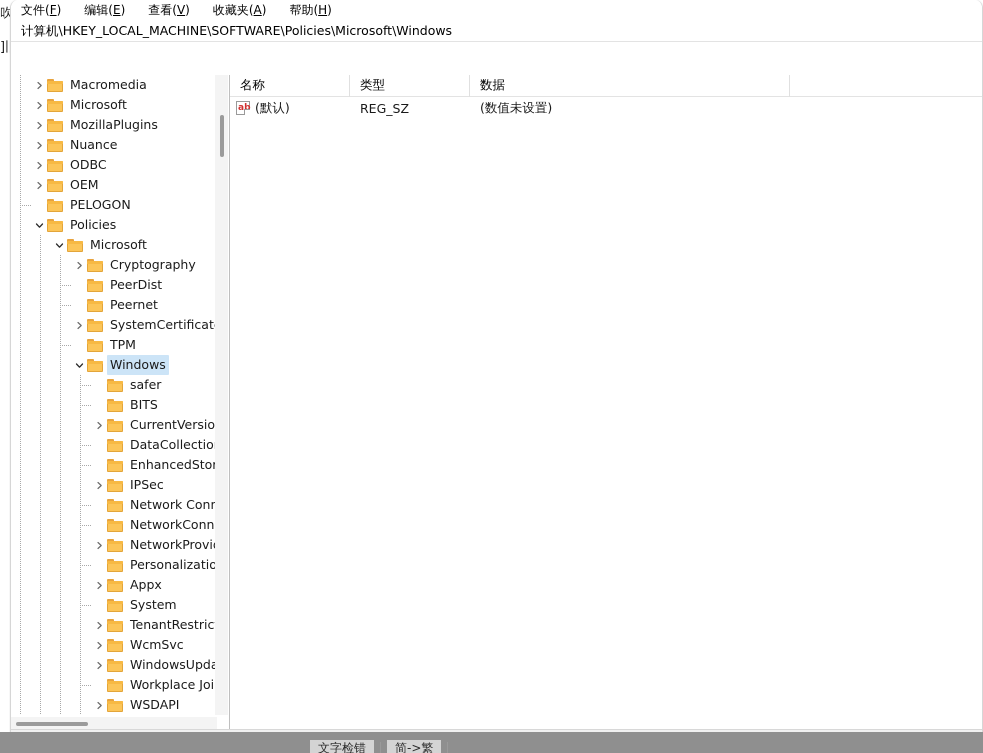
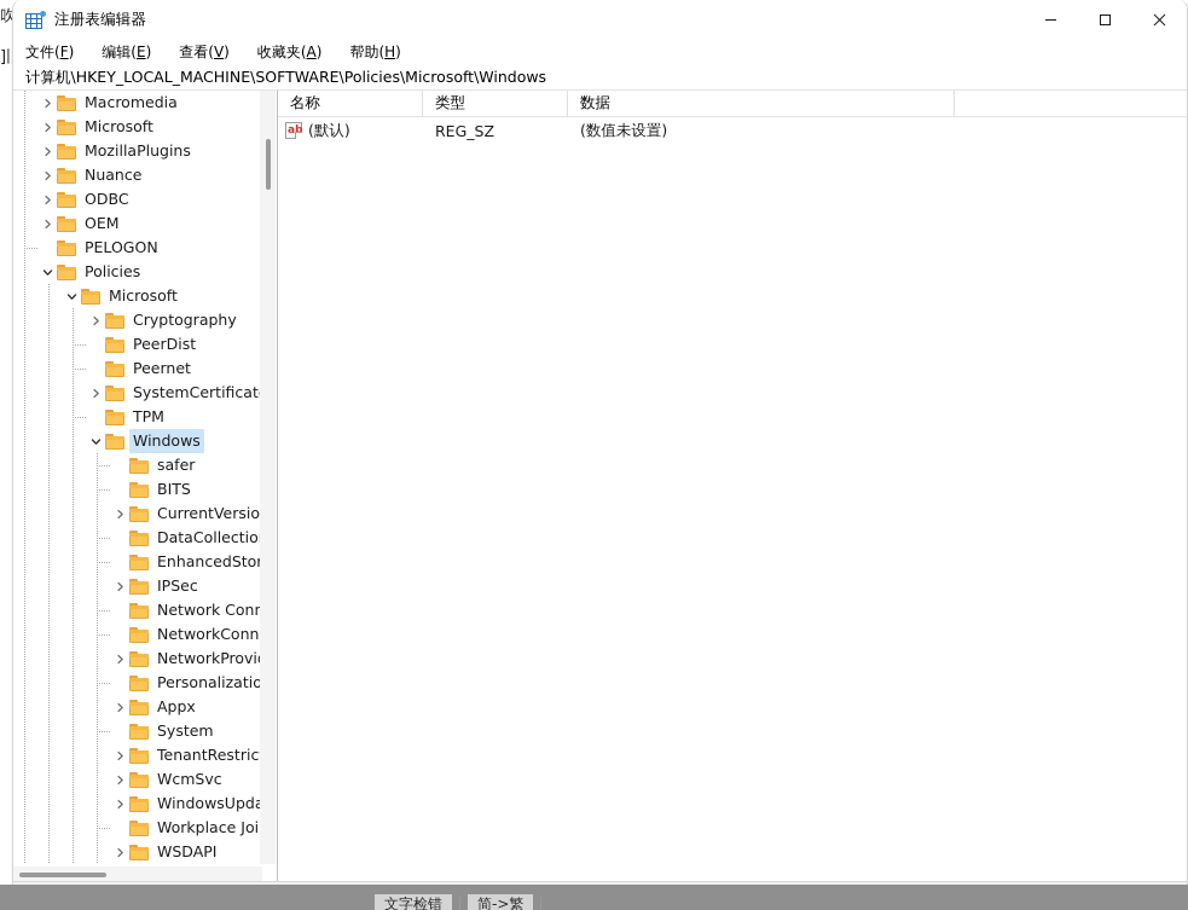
  吹
+ 注册表编辑器
  文件(F)
  编辑(E)
  查看(V)
  收藏夹(A)
  帮助(H)
  计算机\HKEY_LOCAL_MACHINE\SOFTWARE\Policies\Microsoft\Windows
  Macromedia
  Microsoft
  MozillaPlugins
  Nuance
  ODBC
  OEM
  PELOGON
  Policies
  Microsoft
  Cryptography
  PeerDist
  Peernet
  SystemCertificat
  TPM
  Windows
  safer
  BITS
  CurrentVersio
  DataCollectio
  IPSec
  NetworkProvi
  Personalizatio
  Appx
  System
  TenantRestric
  WcmSvc
  WindowsUpd
  Workplace Joi
  WSDAPI
  名称
  类型
  数据
  ab
  (默认)
  REG_SZ
  (数值未设置)
  文字检错
  简->繁
